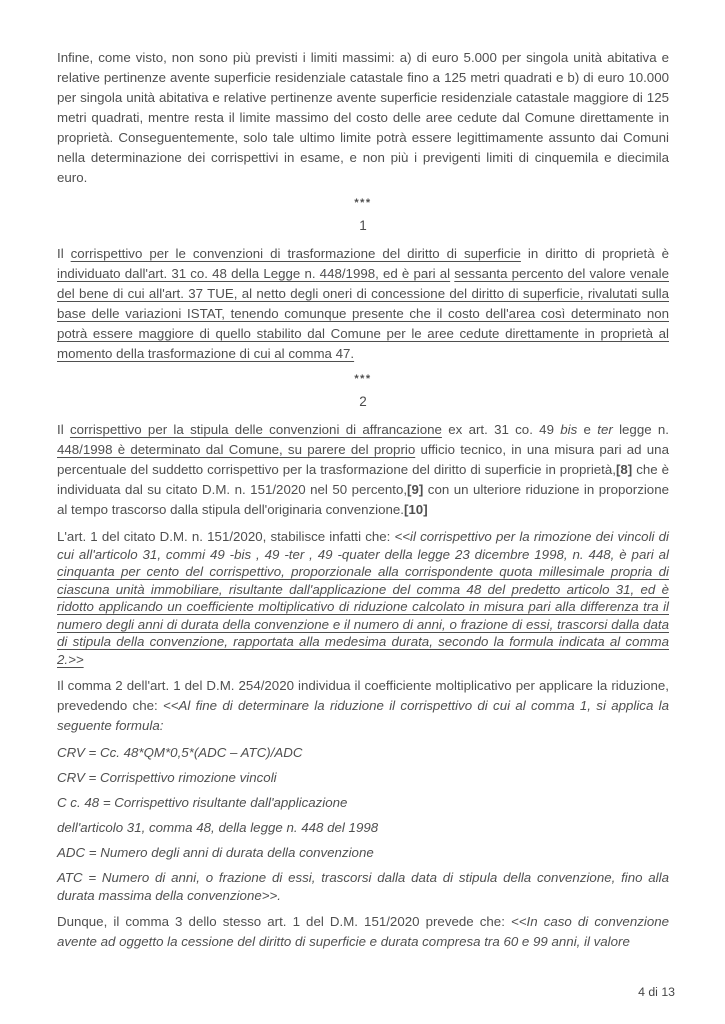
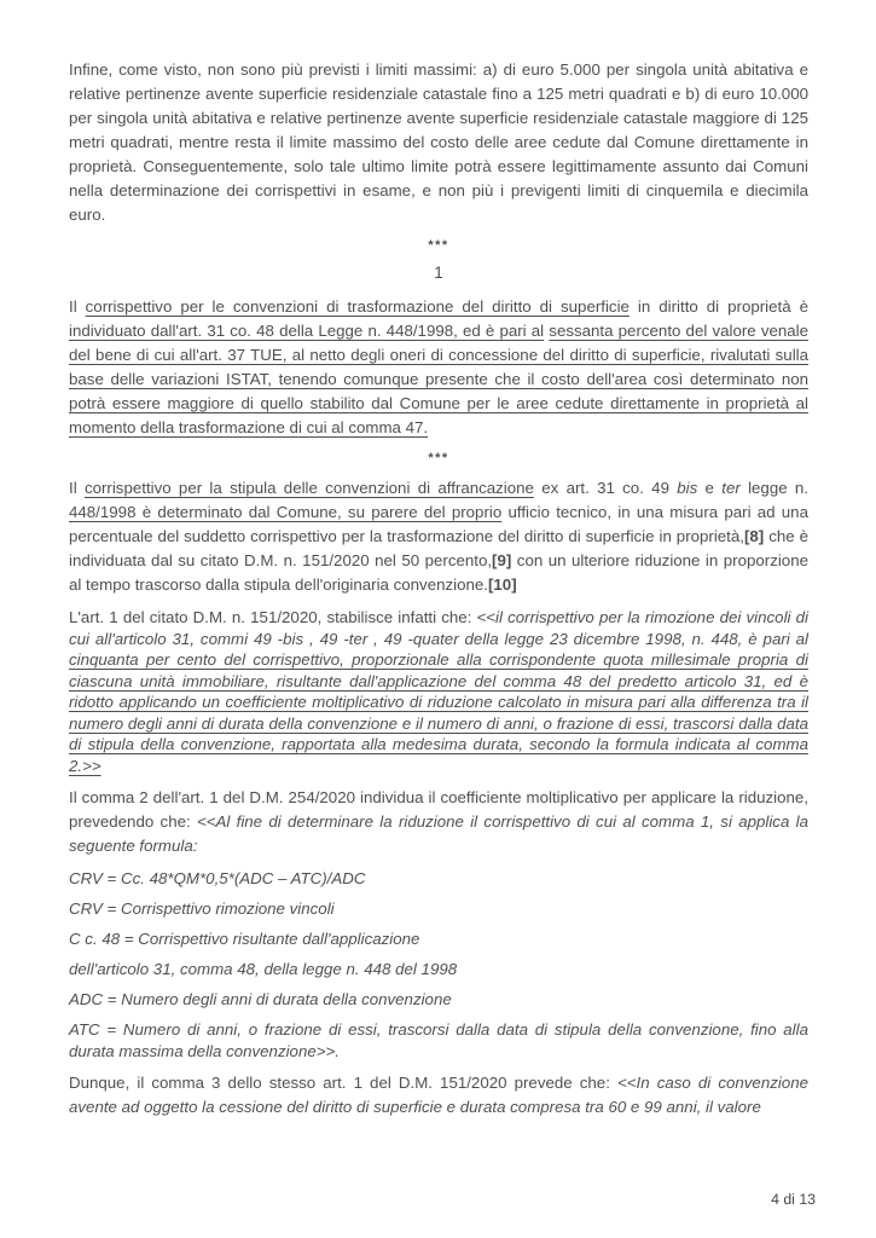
  Infine, come visto, non sono più previsti i limiti massimi: a) di euro 5.000 per singola unità abitativa e relative pertinenze avente superficie residenziale catastale fino a 125 metri quadrati e b) di euro 10.000 per singola unità abitativa e relative pertinenze avente superficie residenziale catastale maggiore di 125 metri quadrati, mentre resta il limite massimo del costo delle aree cedute dal Comune direttamente in proprietà. Conseguentemente, solo tale ultimo limite potrà essere legittimamente assunto dai Comuni nella determinazione dei corrispettivi in esame, e non più i previgenti limiti di cinquemila e diecimila euro.
  ***
  1
  Il corrispettivo per le convenzioni di trasformazione del diritto di superficie in diritto di proprietà è individuato dall'art. 31 co. 48 della Legge n. 448/1998, ed è pari al sessanta percento del valore venale del bene di cui all'art. 37 TUE, al netto degli oneri di concessione del diritto di superficie, rivalutati sulla base delle variazioni ISTAT, tenendo comunque presente che il costo dell'area così determinato non potrà essere maggiore di quello stabilito dal Comune per le aree cedute direttamente in proprietà al momento della trasformazione di cui al comma 47.
  ***
- 2
  Il corrispettivo per la stipula delle convenzioni di affrancazione ex art. 31 co. 49 bis e ter legge n. 448/1998 è determinato dal Comune, su parere del proprio ufficio tecnico, in una misura pari ad una percentuale del suddetto corrispettivo per la trasformazione del diritto di superficie in proprietà,[8] che è individuata dal su citato D.M. n. 151/2020 nel 50 percento,[9] con un ulteriore riduzione in proporzione al tempo trascorso dalla stipula dell'originaria convenzione.[10]
  L'art. 1 del citato D.M. n. 151/2020, stabilisce infatti che: <<il corrispettivo per la rimozione dei vincoli di cui all'articolo 31, commi 49 -bis , 49 -ter , 49 -quater della legge 23 dicembre 1998, n. 448, è pari al cinquanta per cento del corrispettivo, proporzionale alla corrispondente quota millesimale propria di ciascuna unità immobiliare, risultante dall'applicazione del comma 48 del predetto articolo 31, ed è ridotto applicando un coefficiente moltiplicativo di riduzione calcolato in misura pari alla differenza tra il numero degli anni di durata della convenzione e il numero di anni, o frazione di essi, trascorsi dalla data di stipula della convenzione, rapportata alla medesima durata, secondo la formula indicata al comma 2.>>
  Il comma 2 dell'art. 1 del D.M. 254/2020 individua il coefficiente moltiplicativo per applicare la riduzione, prevedendo che: <<Al fine di determinare la riduzione il corrispettivo di cui al comma 1, si applica la seguente formula:
  CRV = Cc. 48*QM*0,5*(ADC – ATC)/ADC
  CRV = Corrispettivo rimozione vincoli
  C c. 48 = Corrispettivo risultante dall'applicazione
  dell'articolo 31, comma 48, della legge n. 448 del 1998
  ADC = Numero degli anni di durata della convenzione
  ATC = Numero di anni, o frazione di essi, trascorsi dalla data di stipula della convenzione, fino alla durata massima della convenzione>>.
  Dunque, il comma 3 dello stesso art. 1 del D.M. 151/2020 prevede che: <<In caso di convenzione avente ad oggetto la cessione del diritto di superficie e durata compresa tra 60 e 99 anni, il valore
  4 di 13
